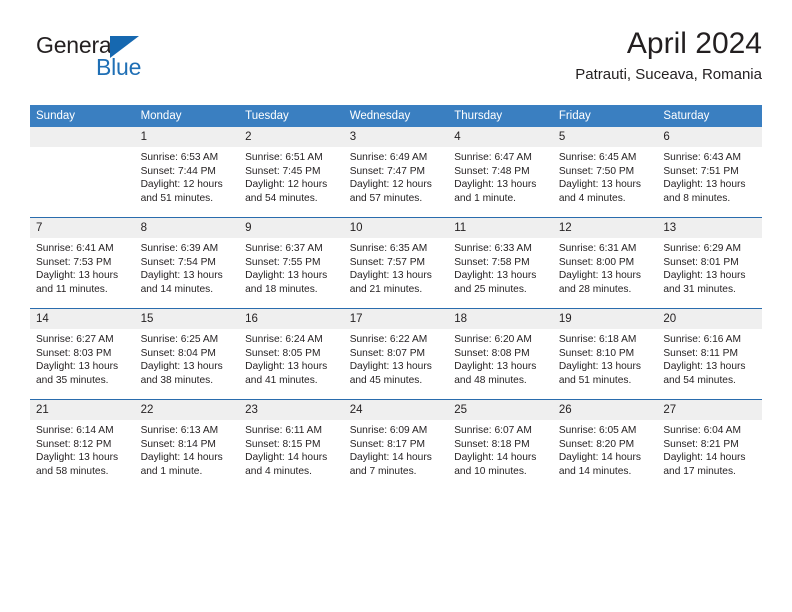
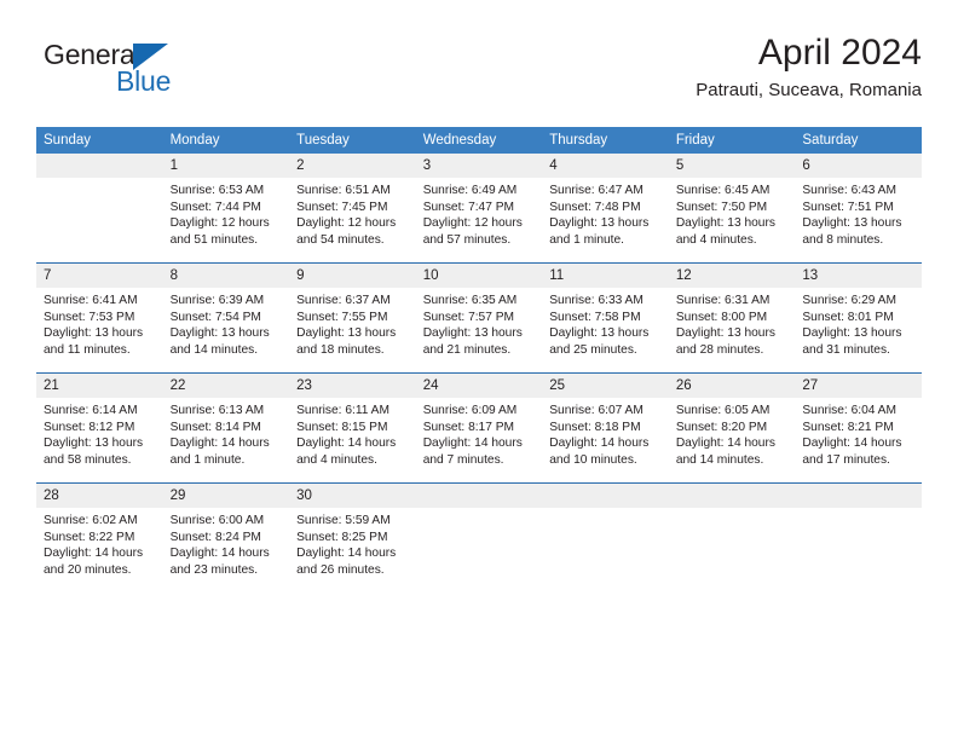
  General
  Blue
  April 2024
  Patrauti, Suceava, Romania
  Sunday	Monday	Tuesday	Wednesday	Thursday	Friday	Saturday
  	1Sunrise: 6:53 AMSunset: 7:44 PMDaylight: 12 hoursand 51 minutes.	2Sunrise: 6:51 AMSunset: 7:45 PMDaylight: 12 hoursand 54 minutes.	3Sunrise: 6:49 AMSunset: 7:47 PMDaylight: 12 hoursand 57 minutes.	4Sunrise: 6:47 AMSunset: 7:48 PMDaylight: 13 hoursand 1 minute.	5Sunrise: 6:45 AMSunset: 7:50 PMDaylight: 13 hoursand 4 minutes.	6Sunrise: 6:43 AMSunset: 7:51 PMDaylight: 13 hoursand 8 minutes.
  7Sunrise: 6:41 AMSunset: 7:53 PMDaylight: 13 hoursand 11 minutes.	8Sunrise: 6:39 AMSunset: 7:54 PMDaylight: 13 hoursand 14 minutes.	9Sunrise: 6:37 AMSunset: 7:55 PMDaylight: 13 hoursand 18 minutes.	10Sunrise: 6:35 AMSunset: 7:57 PMDaylight: 13 hoursand 21 minutes.	11Sunrise: 6:33 AMSunset: 7:58 PMDaylight: 13 hoursand 25 minutes.	12Sunrise: 6:31 AMSunset: 8:00 PMDaylight: 13 hoursand 28 minutes.	13Sunrise: 6:29 AMSunset: 8:01 PMDaylight: 13 hoursand 31 minutes.
- 14Sunrise: 6:27 AMSunset: 8:03 PMDaylight: 13 hoursand 35 minutes.	15Sunrise: 6:25 AMSunset: 8:04 PMDaylight: 13 hoursand 38 minutes.	16Sunrise: 6:24 AMSunset: 8:05 PMDaylight: 13 hoursand 41 minutes.	17Sunrise: 6:22 AMSunset: 8:07 PMDaylight: 13 hoursand 45 minutes.	18Sunrise: 6:20 AMSunset: 8:08 PMDaylight: 13 hoursand 48 minutes.	19Sunrise: 6:18 AMSunset: 8:10 PMDaylight: 13 hoursand 51 minutes.	20Sunrise: 6:16 AMSunset: 8:11 PMDaylight: 13 hoursand 54 minutes.
  21Sunrise: 6:14 AMSunset: 8:12 PMDaylight: 13 hoursand 58 minutes.	22Sunrise: 6:13 AMSunset: 8:14 PMDaylight: 14 hoursand 1 minute.	23Sunrise: 6:11 AMSunset: 8:15 PMDaylight: 14 hoursand 4 minutes.	24Sunrise: 6:09 AMSunset: 8:17 PMDaylight: 14 hoursand 7 minutes.	25Sunrise: 6:07 AMSunset: 8:18 PMDaylight: 14 hoursand 10 minutes.	26Sunrise: 6:05 AMSunset: 8:20 PMDaylight: 14 hoursand 14 minutes.	27Sunrise: 6:04 AMSunset: 8:21 PMDaylight: 14 hoursand 17 minutes.
+ 28Sunrise: 6:02 AMSunset: 8:22 PMDaylight: 14 hoursand 20 minutes.	29Sunrise: 6:00 AMSunset: 8:24 PMDaylight: 14 hoursand 23 minutes.	30Sunrise: 5:59 AMSunset: 8:25 PMDaylight: 14 hoursand 26 minutes.
